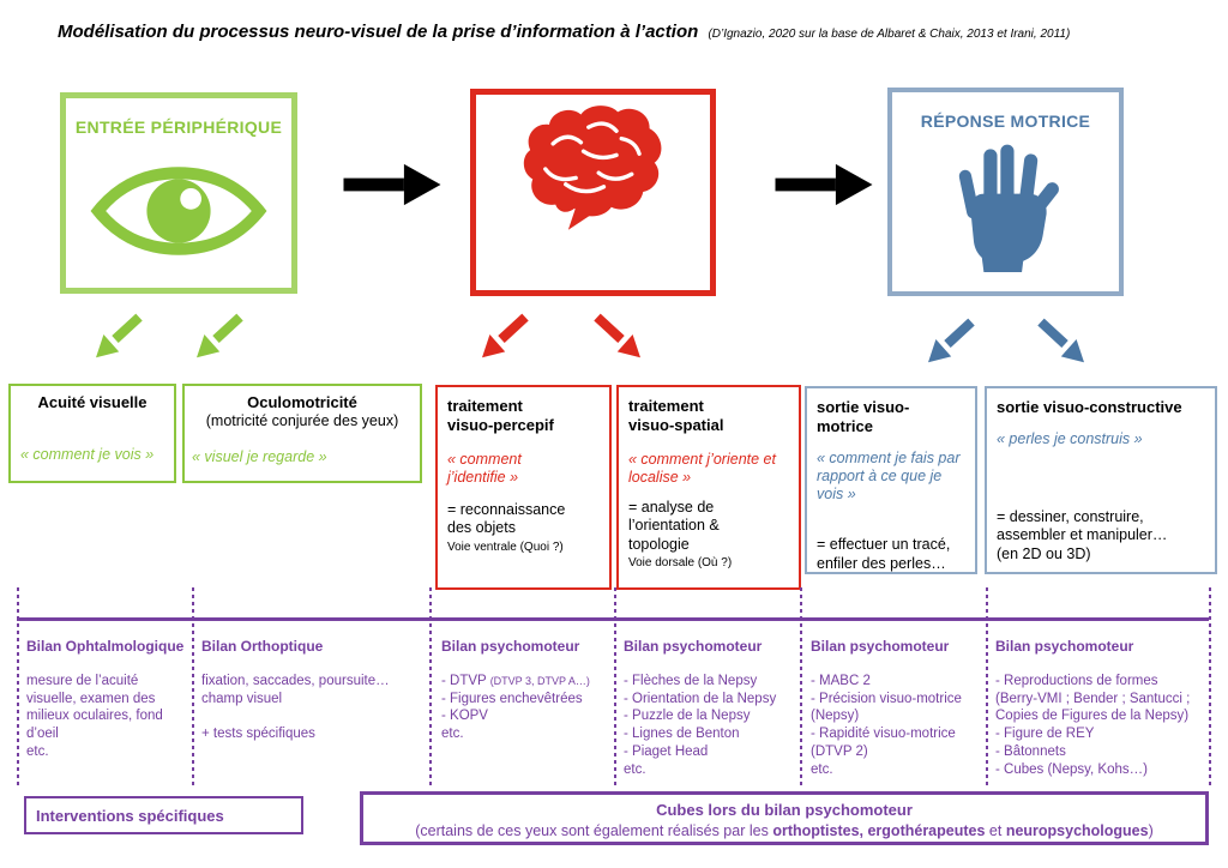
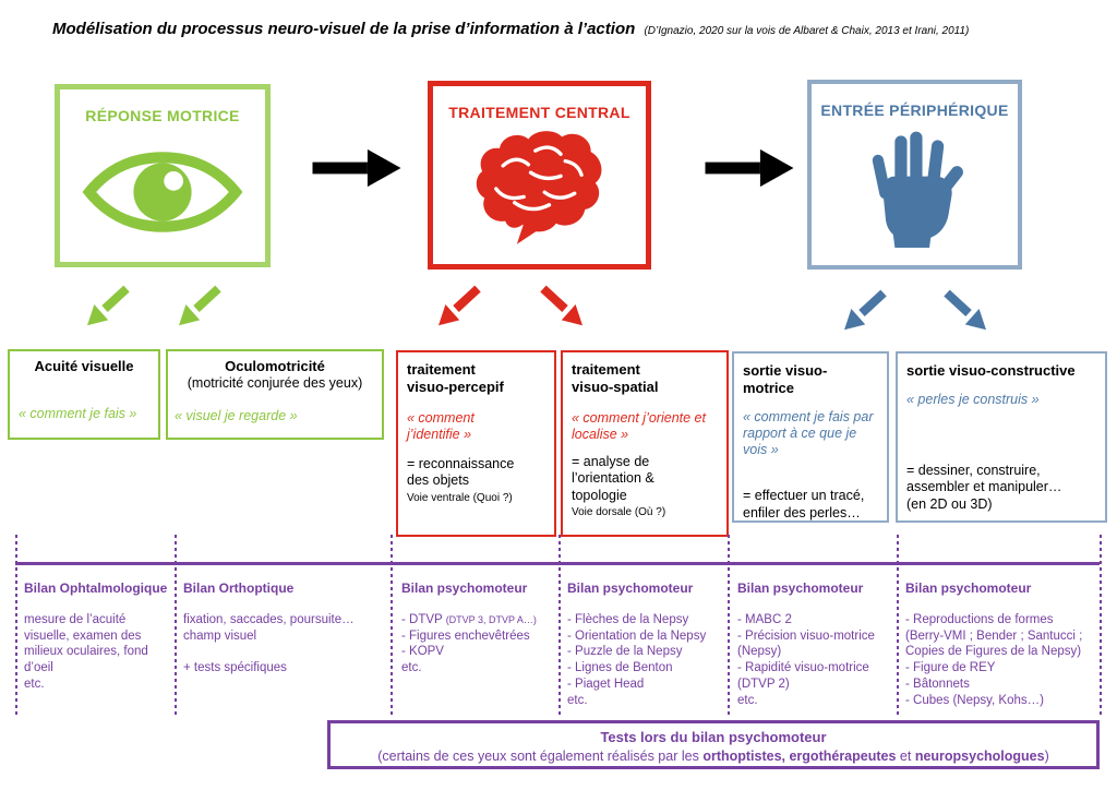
- Modélisation du processus neuro-visuel de la prise d’information à l’action (D’Ignazio, 2020 sur la base de Albaret & Chaix, 2013 et Irani, 2011)
+ Modélisation du processus neuro-visuel de la prise d’information à l’action (D’Ignazio, 2020 sur la vois de Albaret & Chaix, 2013 et Irani, 2011)
- ENTRÉE PÉRIPHÉRIQUE
+ RÉPONSE MOTRICE
+ TRAITEMENT CENTRAL
- RÉPONSE MOTRICE
+ ENTRÉE PÉRIPHÉRIQUE
  Acuité visuelle
- « comment je vois »
+ « comment je fais »
  Oculomotricité
  (motricité conjurée des yeux)
  « visuel je regarde »
  traitement
  visuo-percepif
  « comment
  j’identifie »
  = reconnaissance
  des objets
  Voie ventrale (Quoi ?)
  traitement
  visuo-spatial
  « comment j’oriente et
  localise »
  = analyse de
  l’orientation &
  topologie
  Voie dorsale (Où ?)
  sortie visuo-motrice
  « comment je fais par
  rapport à ce que je
  vois »
  = effectuer un tracé,
  enfiler des perles…
  sortie visuo-constructive
  « perles je construis »
  = dessiner, construire,
  assembler et manipuler…
  (en 2D ou 3D)
  Bilan Ophtalmologique
  mesure de l’acuité
  visuelle, examen des
  milieux oculaires, fond
  d’oeil
  etc.
  Bilan Orthoptique
  fixation, saccades, poursuite…
  champ visuel
  + tests spécifiques
  Bilan psychomoteur
  - DTVP (DTVP 3, DTVP A…)
  - Figures enchevêtrées
  - KOPV
  etc.
  Bilan psychomoteur
  - Flèches de la Nepsy
  - Orientation de la Nepsy
  - Puzzle de la Nepsy
  - Lignes de Benton
  - Piaget Head
  etc.
  Bilan psychomoteur
  - MABC 2
  - Précision visuo-motrice
  (Nepsy)
  - Rapidité visuo-motrice
  (DTVP 2)
  etc.
  Bilan psychomoteur
  - Reproductions de formes
  (Berry-VMI ; Bender ; Santucci ;
  Copies de Figures de la Nepsy)
  - Figure de REY
  - Bâtonnets
  - Cubes (Nepsy, Kohs…)
- Interventions spécifiques
- Cubes lors du bilan psychomoteur
+ Tests lors du bilan psychomoteur
  (certains de ces yeux sont également réalisés par les orthoptistes, ergothérapeutes et neuropsychologues)
